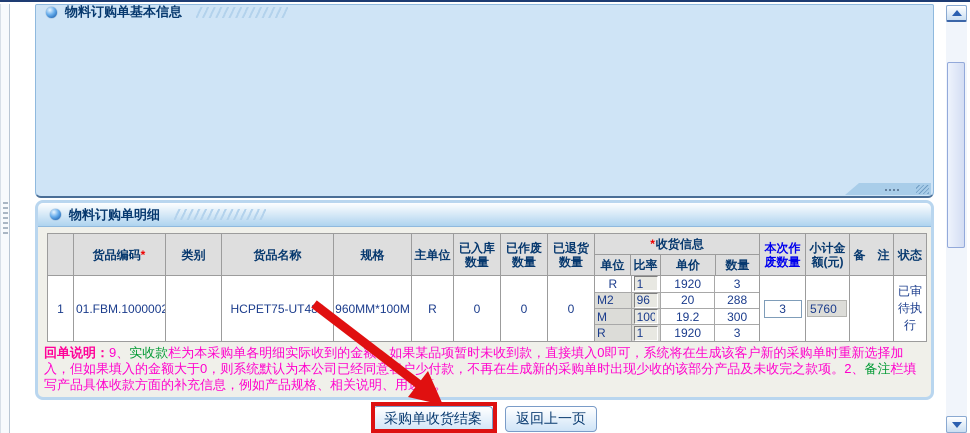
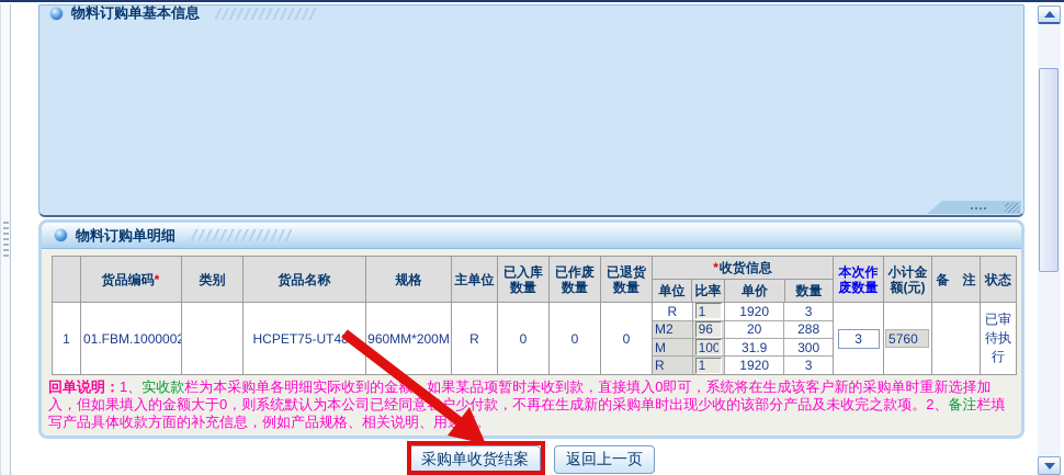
  物料订购单基本信息
  物料订购单明细
  	货品编码*	类别	货品名称	规格	主单位	已入库数量	已作废数量	已退货数量	*收货信息	本次作废数量	小计金额(元)	备 注	状态
  单位	比率	单价	数量
- 1	01.FBM.1000002		HCPET75-UT4	960MM*100M	R	0	0	0
+ 1	01.FBM.1000002		HCPET75-UT4	960MM*200M	R	0	0	0
  R	1	1920	3
  M2	96	20	288
- M	100	19.2	300
+ M	100	31.9	300
  R	1	1920	3
  										3	5760		已审待执行
- 回单说明：9、实收款栏为本采购单各明细实际收到的金额如果某品项暂时未收到款，直接填入0即可，系统将在生成该客户新的采购单时重新选择加入，但如果填入的金额大于0，则系统默认为本公司已经同意户少付款，不再在生成新的采购单时出现少收的该部分产品及未收完之款项。2、备注栏填写产品具体收款方面的补充信息，例如产品规格、相关说明、用。
+ 回单说明：1、实收款栏为本采购单各明细实际收到的金额如果某品项暂时未收到款，直接填入0即可，系统将在生成该客户新的采购单时重新选择加入，但如果填入的金额大于0，则系统默认为本公司已经同意户少付款，不再在生成新的采购单时出现少收的该部分产品及未收完之款项。2、备注栏填写产品具体收款方面的补充信息，例如产品规格、相关说明、用。
  采购单收货结案
  返回上一页
